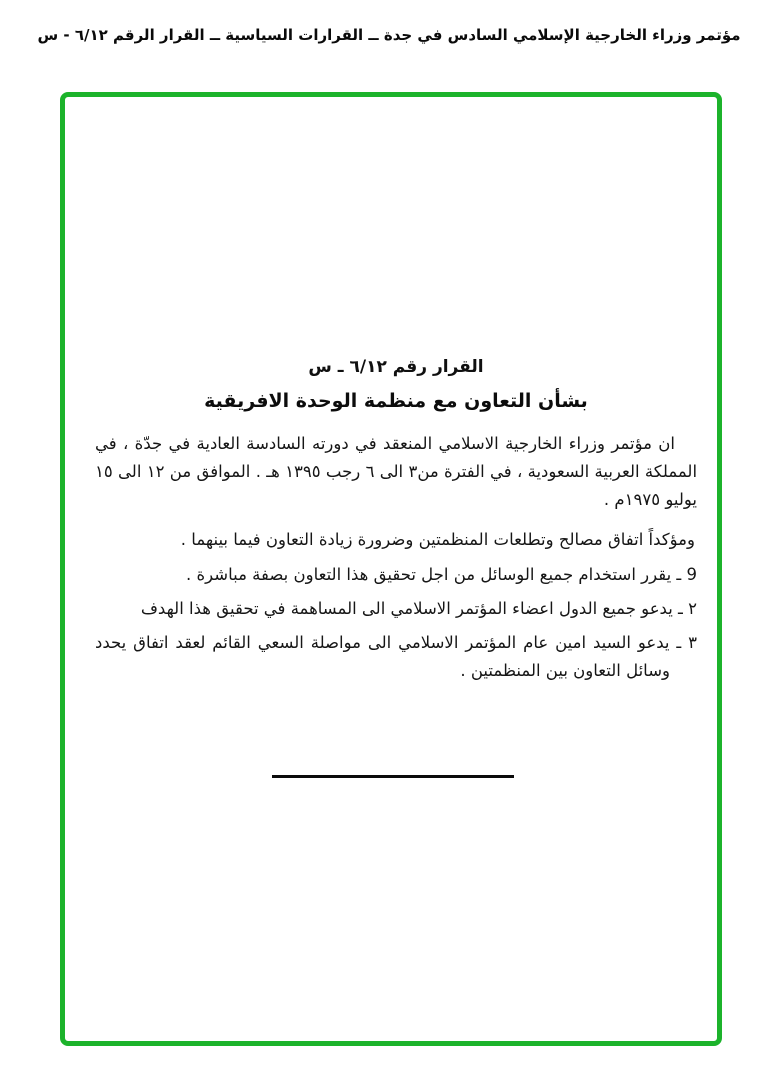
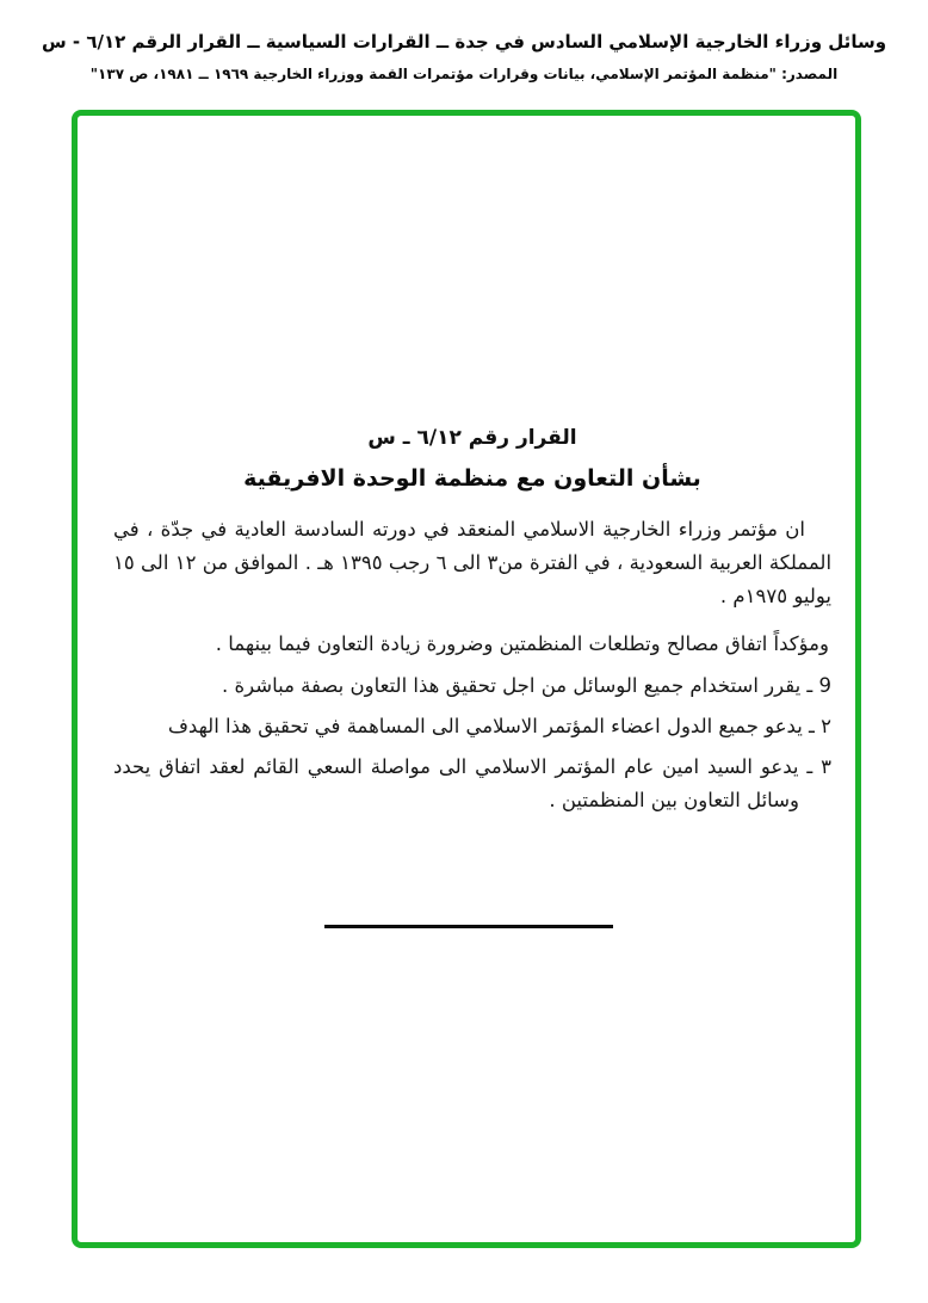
- مؤتمر وزراء الخارجية الإسلامي السادس في جدة ــ القرارات السياسية ــ القرار الرقم ٦/١٢ - س
+ وسائل وزراء الخارجية الإسلامي السادس في جدة ــ القرارات السياسية ــ القرار الرقم ٦/١٢ - س
+ المصدر: "منظمة المؤتمر الإسلامي، بيانات وقرارات مؤتمرات القمة ووزراء الخارجية ١٩٦٩ ــ ١٩٨١، ص ١٣٧"
  القرار رقم ٦/١٢ ـ س
  بشأن التعاون مع منظمة الوحدة الافريقية
  ان مؤتمر وزراء الخارجية الاسلامي المنعقد في دورته السادسة العادية في جدّة ، في المملكة العربية السعودية ، في الفترة من٣ الى ٦ رجب ١٣٩٥ هـ . الموافق من ١٢ الى ١٥ يوليو ١٩٧٥م .
  ومؤكداً اتفاق مصالح وتطلعات المنظمتين وضرورة زيادة التعاون فيما بينهما .
  9 ـ يقرر استخدام جميع الوسائل من اجل تحقيق هذا التعاون بصفة مباشرة .
  ٢ ـ يدعو جميع الدول اعضاء المؤتمر الاسلامي الى المساهمة في تحقيق هذا الهدف
  ٣ ـ يدعو السيد امين عام المؤتمر الاسلامي الى مواصلة السعي القائم لعقد اتفاق يحدد وسائل التعاون بين المنظمتين .
